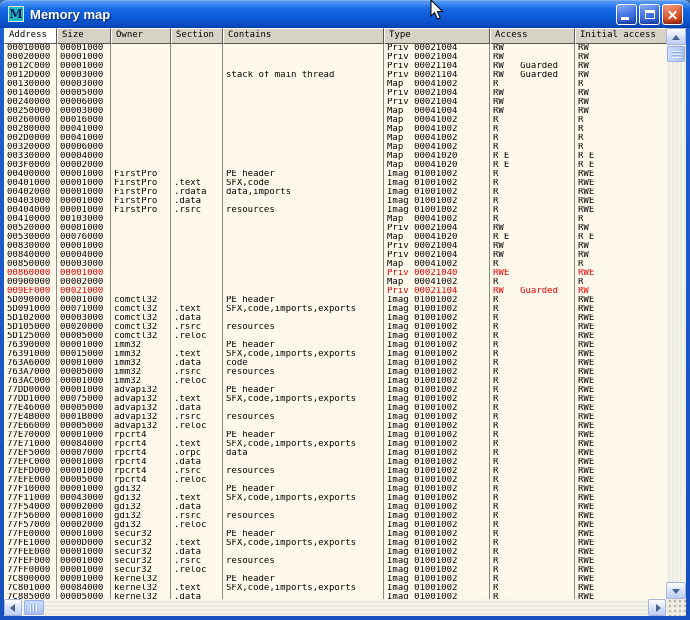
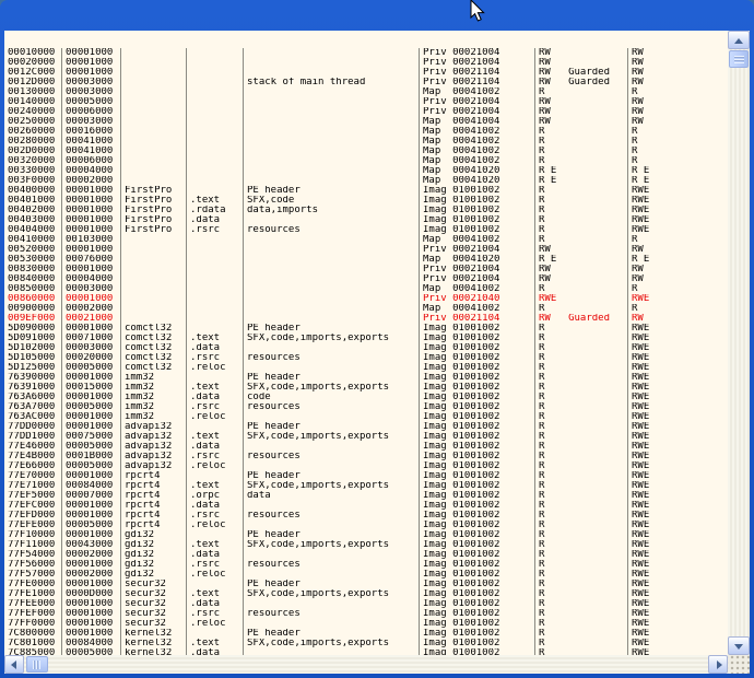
- M
- Memory map
- Address
- Size
- Owner
- Section
- Contains
- Type
- Access
- Initial access
  00010000
  00001000
  Priv 00021004
  RW
  RW
  00020000
  00001000
  Priv 00021004
  RW
  RW
  0012C000
  00001000
  Priv 00021104
  RW Guarded
  RW
  0012D000
  00003000
  stack of main thread
  Priv 00021104
  RW Guarded
  RW
  00130000
  00003000
  Map 00041002
  R
  R
  00140000
  00005000
  Priv 00021004
  RW
  RW
  00240000
  00006000
  Priv 00021004
  RW
  RW
  00250000
  00003000
  Map 00041004
  RW
  RW
  00260000
  00016000
  Map 00041002
  R
  R
  00280000
  00041000
  Map 00041002
  R
  R
  002D0000
  00041000
  Map 00041002
  R
  R
  00320000
  00006000
  Map 00041002
  R
  R
  00330000
  00004000
  Map 00041020
  R E
  R E
  003F0000
  00002000
  Map 00041020
  R E
  R E
  00400000
  00001000
  FirstPro
  PE header
  Imag 01001002
  R
  RWE
  00401000
  00001000
  FirstPro
  .text
  SFX,code
  Imag 01001002
  R
  RWE
  00402000
  00001000
  FirstPro
  .rdata
  data,imports
  Imag 01001002
  R
  RWE
  00403000
  00001000
  FirstPro
  .data
  Imag 01001002
  R
  RWE
  00404000
  00001000
  FirstPro
  .rsrc
  resources
  Imag 01001002
  R
  RWE
  00410000
  00103000
  Map 00041002
  R
  R
  00520000
  00001000
  Priv 00021004
  RW
  RW
  00530000
  00076000
  Map 00041020
  R E
  R E
  00830000
  00001000
  Priv 00021004
  RW
  RW
  00840000
  00004000
  Priv 00021004
  RW
  RW
  00850000
  00003000
  Map 00041002
  R
  R
  00860000
  00001000
  Priv 00021040
  RWE
  RWE
  00900000
  00002000
  Map 00041002
  R
  R
  009EF000
  00021000
  Priv 00021104
  RW Guarded
  RW
  5D090000
  00001000
  comctl32
  PE header
  Imag 01001002
  R
  RWE
  5D091000
  00071000
  comctl32
  .text
  SFX,code,imports,exports
  Imag 01001002
  R
  RWE
  5D102000
  00003000
  comctl32
  .data
  Imag 01001002
  R
  RWE
  5D105000
  00020000
  comctl32
  .rsrc
  resources
  Imag 01001002
  R
  RWE
  5D125000
  00005000
  comctl32
  .reloc
  Imag 01001002
  R
  RWE
  76390000
  00001000
  imm32
  PE header
  Imag 01001002
  R
  RWE
  76391000
  00015000
  imm32
  .text
  SFX,code,imports,exports
  Imag 01001002
  R
  RWE
  763A6000
  00001000
  imm32
  .data
  code
  Imag 01001002
  R
  RWE
  763A7000
  00005000
  imm32
  .rsrc
  resources
  Imag 01001002
  R
  RWE
  763AC000
  00001000
  imm32
  .reloc
  Imag 01001002
  R
  RWE
  77DD0000
  00001000
  advapi32
  PE header
  Imag 01001002
  R
  RWE
  77DD1000
  00075000
  advapi32
  .text
  SFX,code,imports,exports
  Imag 01001002
  R
  RWE
  77E46000
  00005000
  advapi32
  .data
  Imag 01001002
  R
  RWE
  77E4B000
  0001B000
  advapi32
  .rsrc
  resources
  Imag 01001002
  R
  RWE
  77E66000
  00005000
  advapi32
  .reloc
  Imag 01001002
  R
  RWE
  77E70000
  00001000
  rpcrt4
  PE header
  Imag 01001002
  R
  RWE
  77E71000
  00084000
  rpcrt4
  .text
  SFX,code,imports,exports
  Imag 01001002
  R
  RWE
  77EF5000
  00007000
  rpcrt4
  .orpc
  data
  Imag 01001002
  R
  RWE
  77EFC000
  00001000
  rpcrt4
  .data
  Imag 01001002
  R
  RWE
  77EFD000
  00001000
  rpcrt4
  .rsrc
  resources
  Imag 01001002
  R
  RWE
  77EFE000
  00005000
  rpcrt4
  .reloc
  Imag 01001002
  R
  RWE
  77F10000
  00001000
  gdi32
  PE header
  Imag 01001002
  R
  RWE
  77F11000
  00043000
  gdi32
  .text
  SFX,code,imports,exports
  Imag 01001002
  R
  RWE
  77F54000
  00002000
  gdi32
  .data
  Imag 01001002
  R
  RWE
  77F56000
  00001000
  gdi32
  .rsrc
  resources
  Imag 01001002
  R
  RWE
  77F57000
  00002000
  gdi32
  .reloc
  Imag 01001002
  R
  RWE
  77FE0000
  00001000
  secur32
  PE header
  Imag 01001002
  R
  RWE
  77FE1000
  0000D000
  secur32
  .text
  SFX,code,imports,exports
  Imag 01001002
  R
  RWE
  77FEE000
  00001000
  secur32
  .data
  Imag 01001002
  R
  RWE
  77FEF000
  00001000
  secur32
  .rsrc
  resources
  Imag 01001002
  R
  RWE
  77FF0000
  00001000
  secur32
  .reloc
  Imag 01001002
  R
  RWE
  7C800000
  00001000
  kernel32
  PE header
  Imag 01001002
  R
  RWE
  7C801000
  00084000
  kernel32
  .text
  SFX,code,imports,exports
  Imag 01001002
  R
  RWE
  7C885000
  00005000
  kernel32
  .data
  Imag 01001002
  R
  RWE
